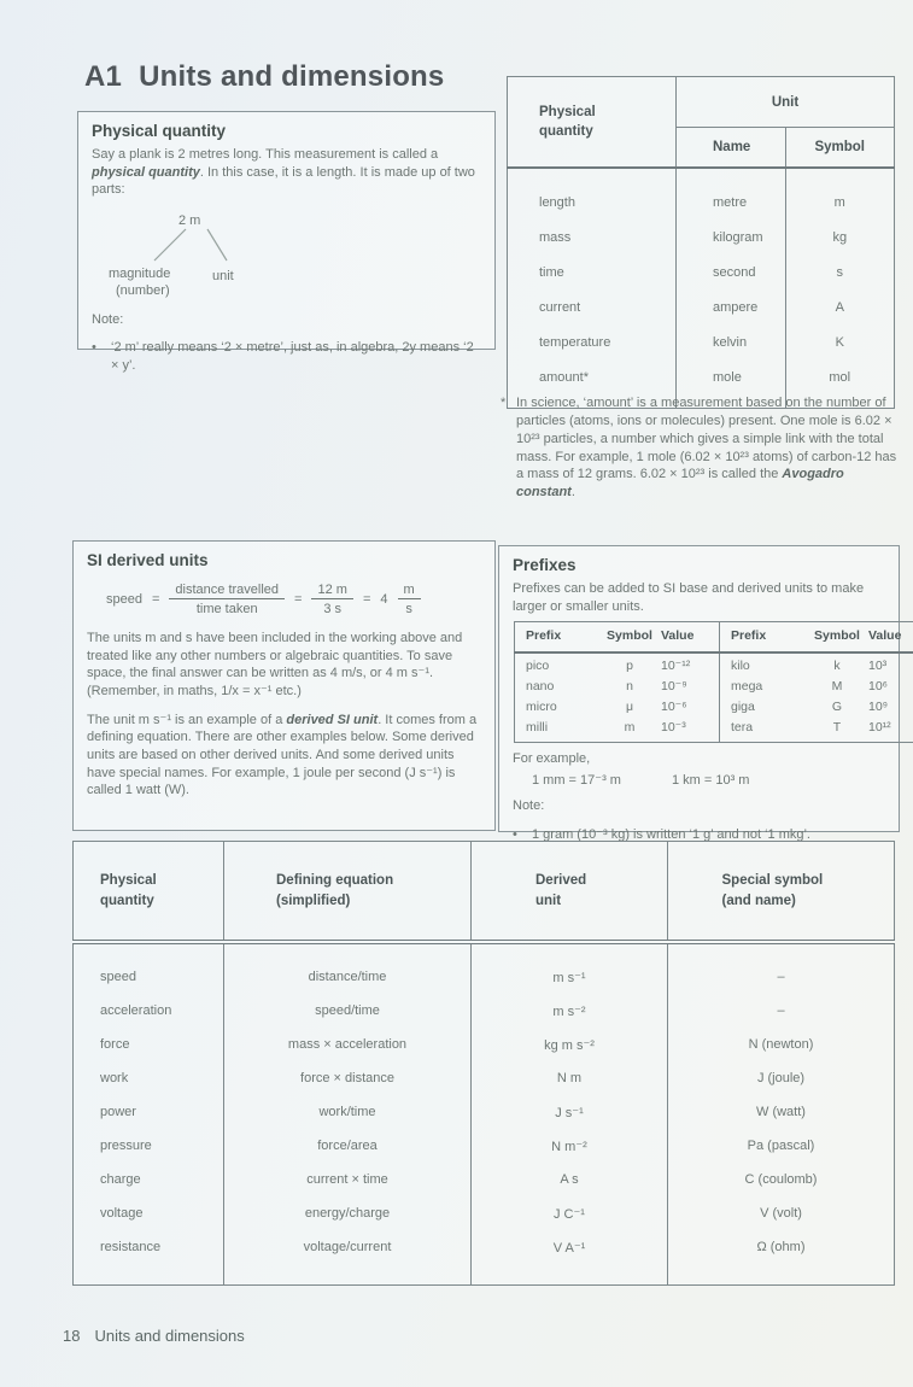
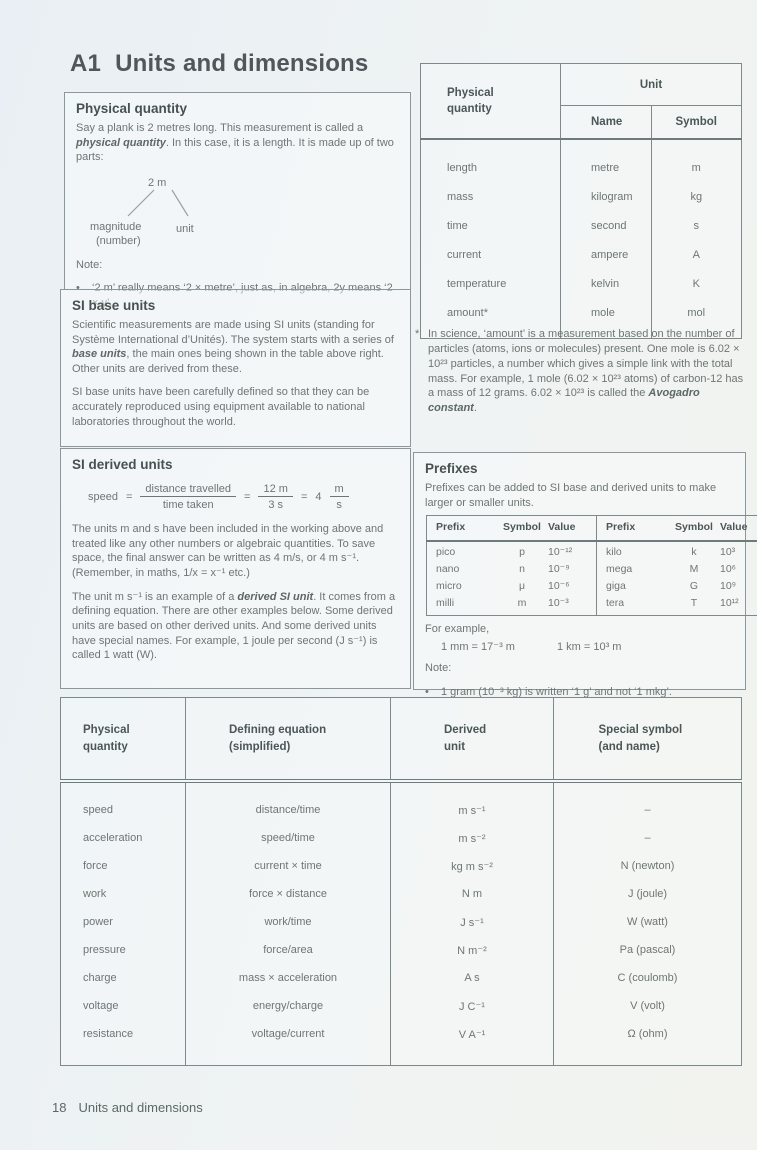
  A1 Units and dimensions
  Physical quantity
  Say a plank is 2 metres long. This measurement is called a physical quantity. In this case, it is a length. It is made up of two parts:
  2 m
  magnitude
  (number)
  unit
  Note:
  •
  ‘2 m’ really means ‘2 × metre’, just as, in algebra, 2y means ‘2 × y’.
+ SI base units
+ Scientific measurements are made using SI units (standing for Système International d’Unités). The system starts with a series of base units, the main ones being shown in the table above right. Other units are derived from these.
+ SI base units have been carefully defined so that they can be accurately reproduced using equipment available to national laboratories throughout the world.
  Physical quantity	Unit
  Name	Symbol
  length	metre	m
  mass	kilogram	kg
  time	second	s
  current	ampere	A
  temperature	kelvin	K
  amount*	mole	mol
  *
  In science, ‘amount’ is a measurement based on the number of particles (atoms, ions or molecules) present. One mole is 6.02 × 10²³ particles, a number which gives a simple link with the total mass. For example, 1 mole (6.02 × 10²³ atoms) of carbon-12 has a mass of 12 grams. 6.02 × 10²³ is called the Avogadro constant.
  SI derived units
  speed
  =
  distance travelled
  time taken
  =
  12 m
  3 s
  =
  4
  m
  s
  The units m and s have been included in the working above and treated like any other numbers or algebraic quantities. To save space, the final answer can be written as 4 m/s, or 4 m s⁻¹. (Remember, in maths, 1/x = x⁻¹ etc.)
  The unit m s⁻¹ is an example of a derived SI unit. It comes from a defining equation. There are other examples below. Some derived units are based on other derived units. And some derived units have special names. For example, 1 joule per second (J s⁻¹) is called 1 watt (W).
  Prefixes
  Prefixes can be added to SI base and derived units to make larger or smaller units.
  Prefix	Symbol	Value	Prefix	Symbol	Value
  pico	p	10⁻¹²	kilo	k	10³
  nano	n	10⁻⁹	mega	M	10⁶
  micro	μ	10⁻⁶	giga	G	10⁹
  milli	m	10⁻³	tera	T	10¹²
  For example,
  1 mm = 17⁻³ m
  1 km = 10³ m
  Note:
  •
  1 gram (10⁻³ kg) is written ‘1 g’ and not ‘1 mkg’.
  Physical quantity	Defining equation (simplified)	Derived unit	Special symbol (and name)
  speed	distance/time	m s⁻¹	–
  acceleration	speed/time	m s⁻²	–
- force	mass × acceleration	kg m s⁻²	N (newton)
+ force	current × time	kg m s⁻²	N (newton)
  work	force × distance	N m	J (joule)
  power	work/time	J s⁻¹	W (watt)
  pressure	force/area	N m⁻²	Pa (pascal)
- charge	current × time	A s	C (coulomb)
+ charge	mass × acceleration	A s	C (coulomb)
  voltage	energy/charge	J C⁻¹	V (volt)
  resistance	voltage/current	V A⁻¹	Ω (ohm)
  18 Units and dimensions
